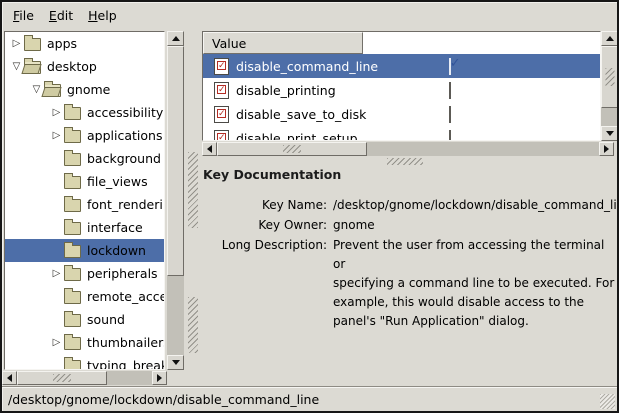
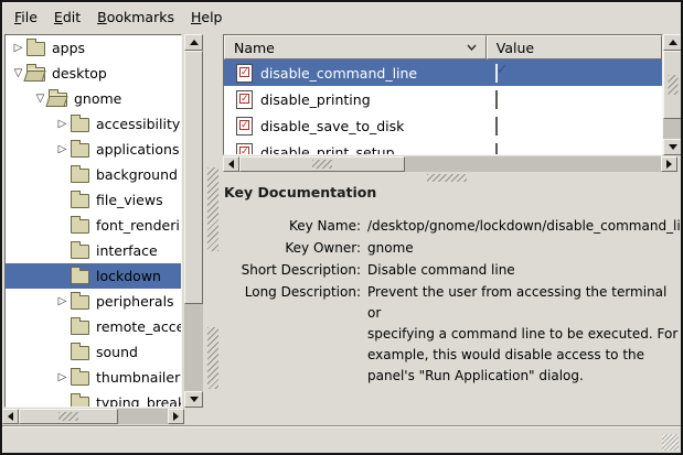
  File
  Edit
+ Bookmarks
  Help
  ▷
  apps
  ▽
  desktop
  ▽
  gnome
  ▷
  accessibility
  ▷
  applications
  background
  file_views
  font_renderi
  interface
  lockdown
  ▷
  peripherals
  remote_acce
  sound
  ▷
  thumbnailer
  typing_brea
+ Name
  Value
  ✓
  disable_command_line
  ✓
  disable_printing
  ✓
  disable_save_to_disk
  ✓
  disable_print_setup
  Key Documentation
  Key Name:
  /desktop/gnome/lockdown/disable_command_li
  Key Owner:
  gnome
+ Short Description:
+ Disable command line
  Long Description:
  Prevent the user from accessing the terminal or
  specifying a command line to be executed. For
  example, this would disable access to the
  panel's "Run Application" dialog.
- /desktop/gnome/lockdown/disable_command_line
